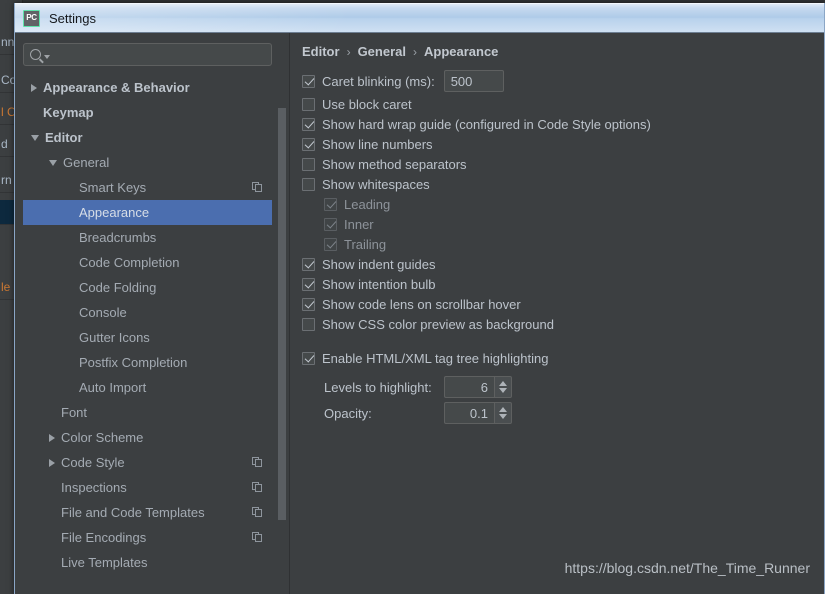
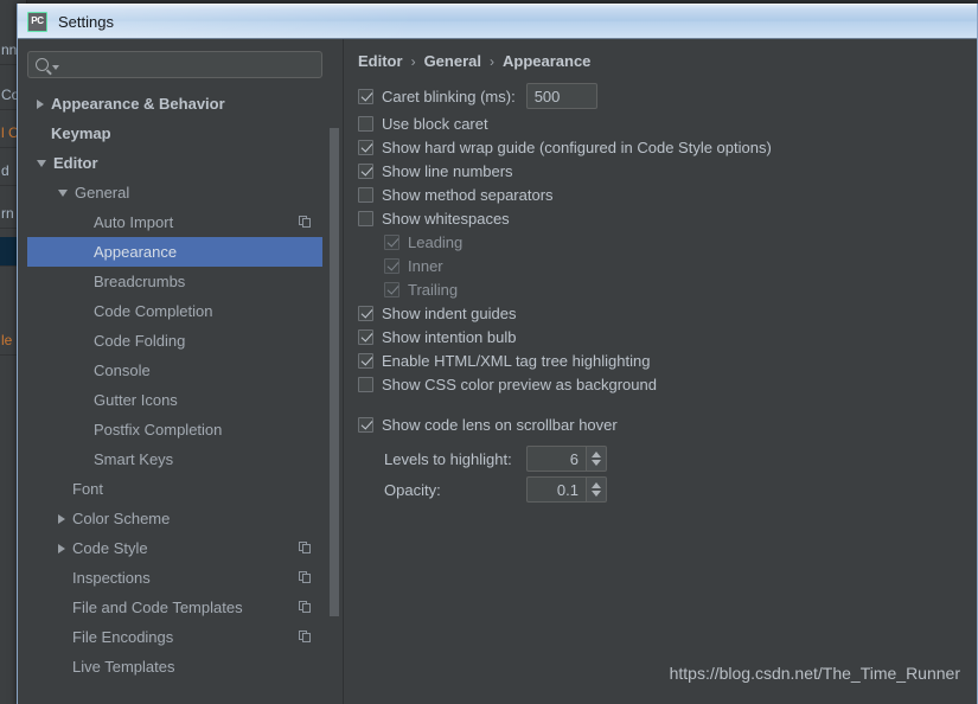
  nn
  Co
  l C
  d
  rn
  le
  Settings
  Appearance & Behavior
  Keymap
  Editor
  General
- Smart Keys
+ Auto Import
  Appearance
  Breadcrumbs
  Code Completion
  Code Folding
  Console
  Gutter Icons
  Postfix Completion
- Auto Import
+ Smart Keys
  Font
  Color Scheme
  Code Style
  Inspections
  File and Code Templates
  File Encodings
  Live Templates
  Editor
  ›
  General
  ›
  Appearance
  Caret blinking (ms):
  500
  Use block caret
  Show hard wrap guide (configured in Code Style options)
  Show line numbers
  Show method separators
  Show whitespaces
  Leading
  Inner
  Trailing
  Show indent guides
  Show intention bulb
- Show code lens on scrollbar hover
+ Enable HTML/XML tag tree highlighting
  Show CSS color preview as background
- Enable HTML/XML tag tree highlighting
+ Show code lens on scrollbar hover
  Levels to highlight:
  6
  Opacity:
  0.1
  https://blog.csdn.net/The_Time_Runner
